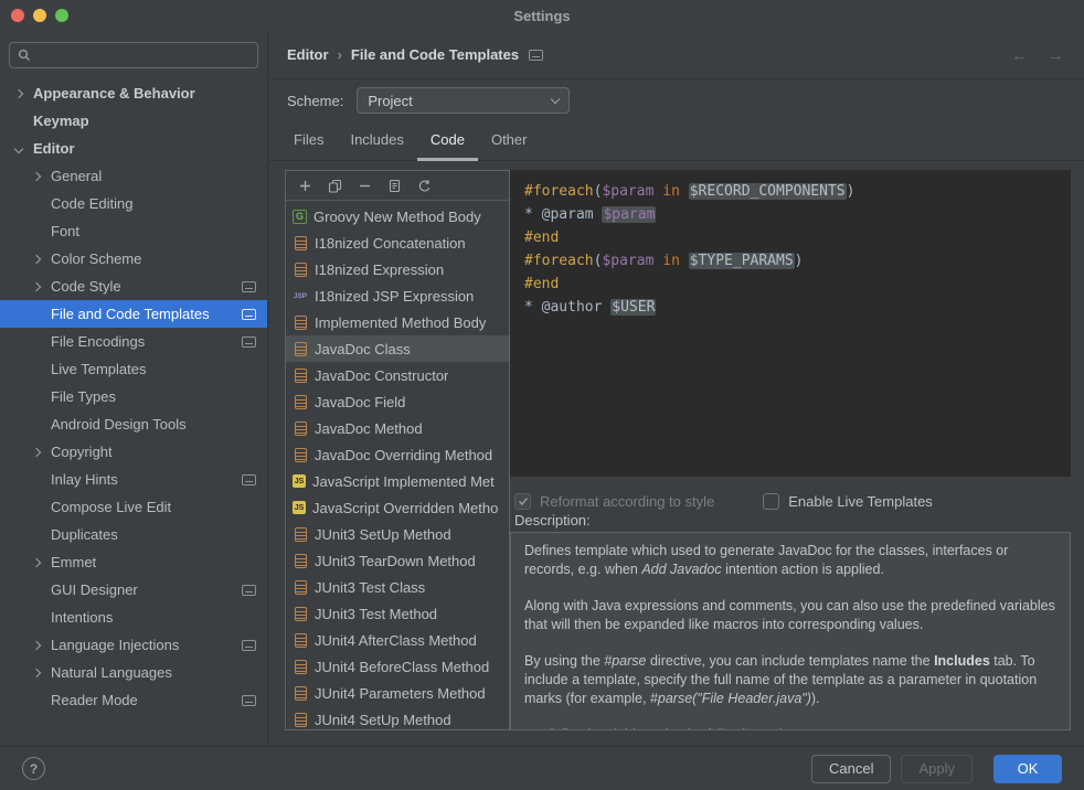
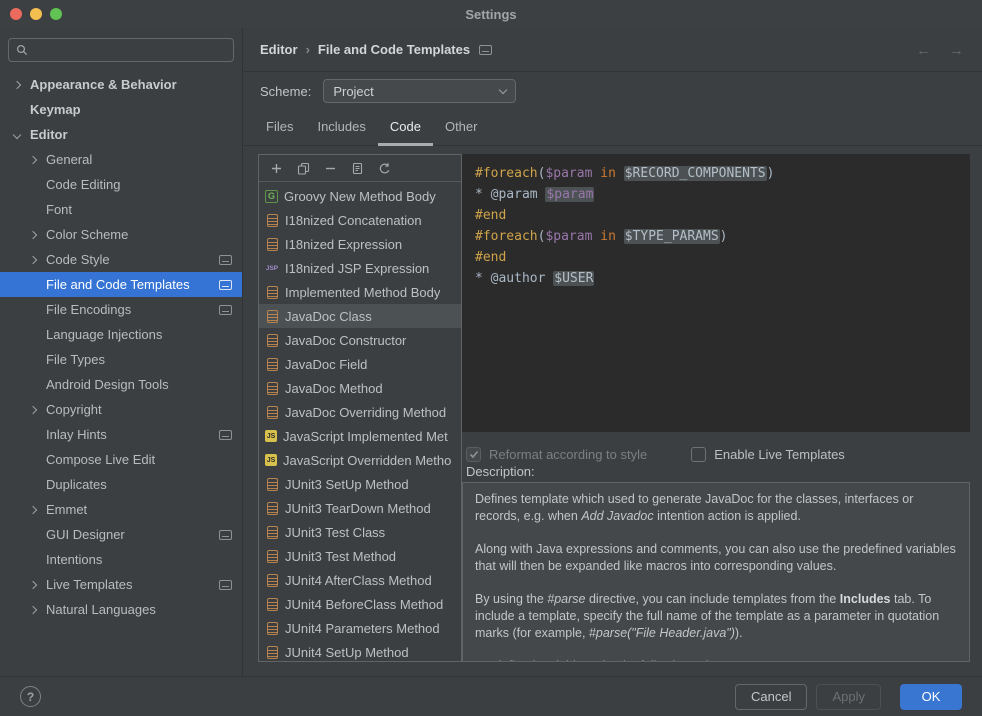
  Settings
  Appearance & Behavior
  Keymap
  Editor
  General
  Code Editing
  Font
  Color Scheme
  Code Style
  File and Code Templates
  File Encodings
- Live Templates
+ Language Injections
  File Types
  Android Design Tools
  Copyright
  Inlay Hints
  Compose Live Edit
  Duplicates
  Emmet
  GUI Designer
  Intentions
- Language Injections
+ Live Templates
  Natural Languages
- Reader Mode
  Editor
  ›
  File and Code Templates
  ←
  →
  Scheme:
  Project
  Files
  Includes
  Code
  Other
  G
  Groovy New Method Body
  I18nized Concatenation
  I18nized Expression
  I18nized JSP Expression
  Implemented Method Body
  JavaDoc Class
  JavaDoc Constructor
  JavaDoc Field
  JavaDoc Method
  JavaDoc Overriding Method
  JavaScript Implemented Met
  JavaScript Overridden Metho
  JUnit3 SetUp Method
  JUnit3 TearDown Method
  JUnit3 Test Class
  JUnit3 Test Method
  JUnit4 AfterClass Method
  JUnit4 BeforeClass Method
  JUnit4 Parameters Method
  JUnit4 SetUp Method
  #foreach($param in $RECORD_COMPONENTS)
  * @param $param
  #end
  #foreach($param in $TYPE_PARAMS)
  #end
  * @author $USER
  Reformat according to style
  Enable Live Templates
  Description:
  Defines template which used to generate JavaDoc for the classes, interfaces or records, e.g. when Add Javadoc intention action is applied.
  Along with Java expressions and comments, you can also use the predefined variables that will then be expanded like macros into corresponding values.
- By using the #parse directive, you can include templates name the Includes tab. To include a template, specify the full name of the template as a parameter in quotation marks (for example, #parse("File Header.java")).
+ By using the #parse directive, you can include templates from the Includes tab. To include a template, specify the full name of the template as a parameter in quotation marks (for example, #parse("File Header.java")).
  ?
  Cancel
  Apply
  OK
